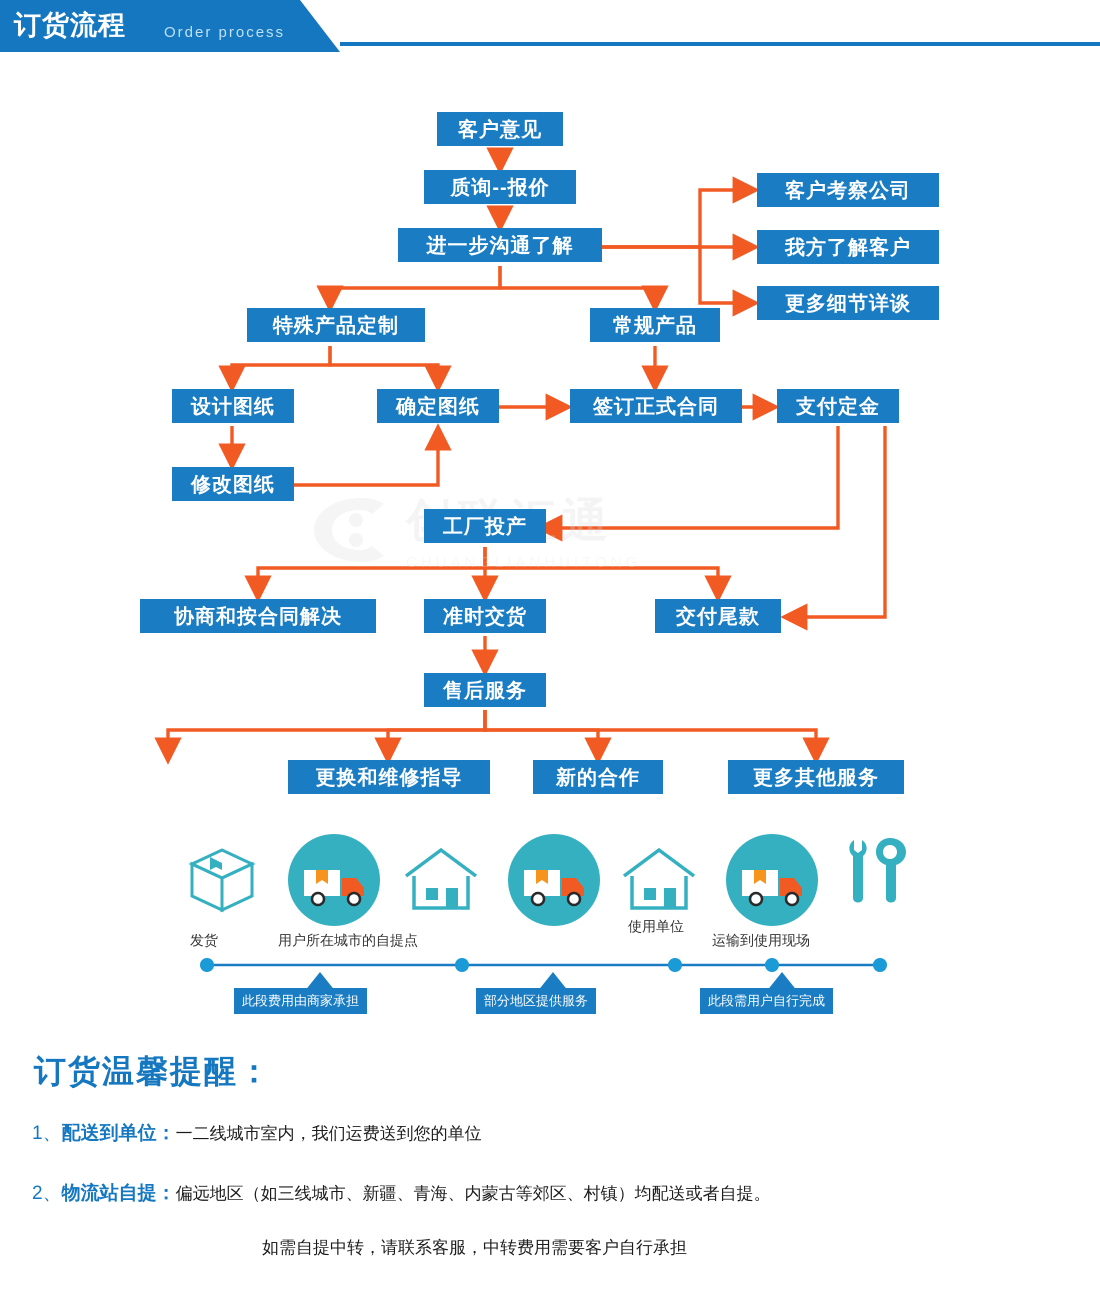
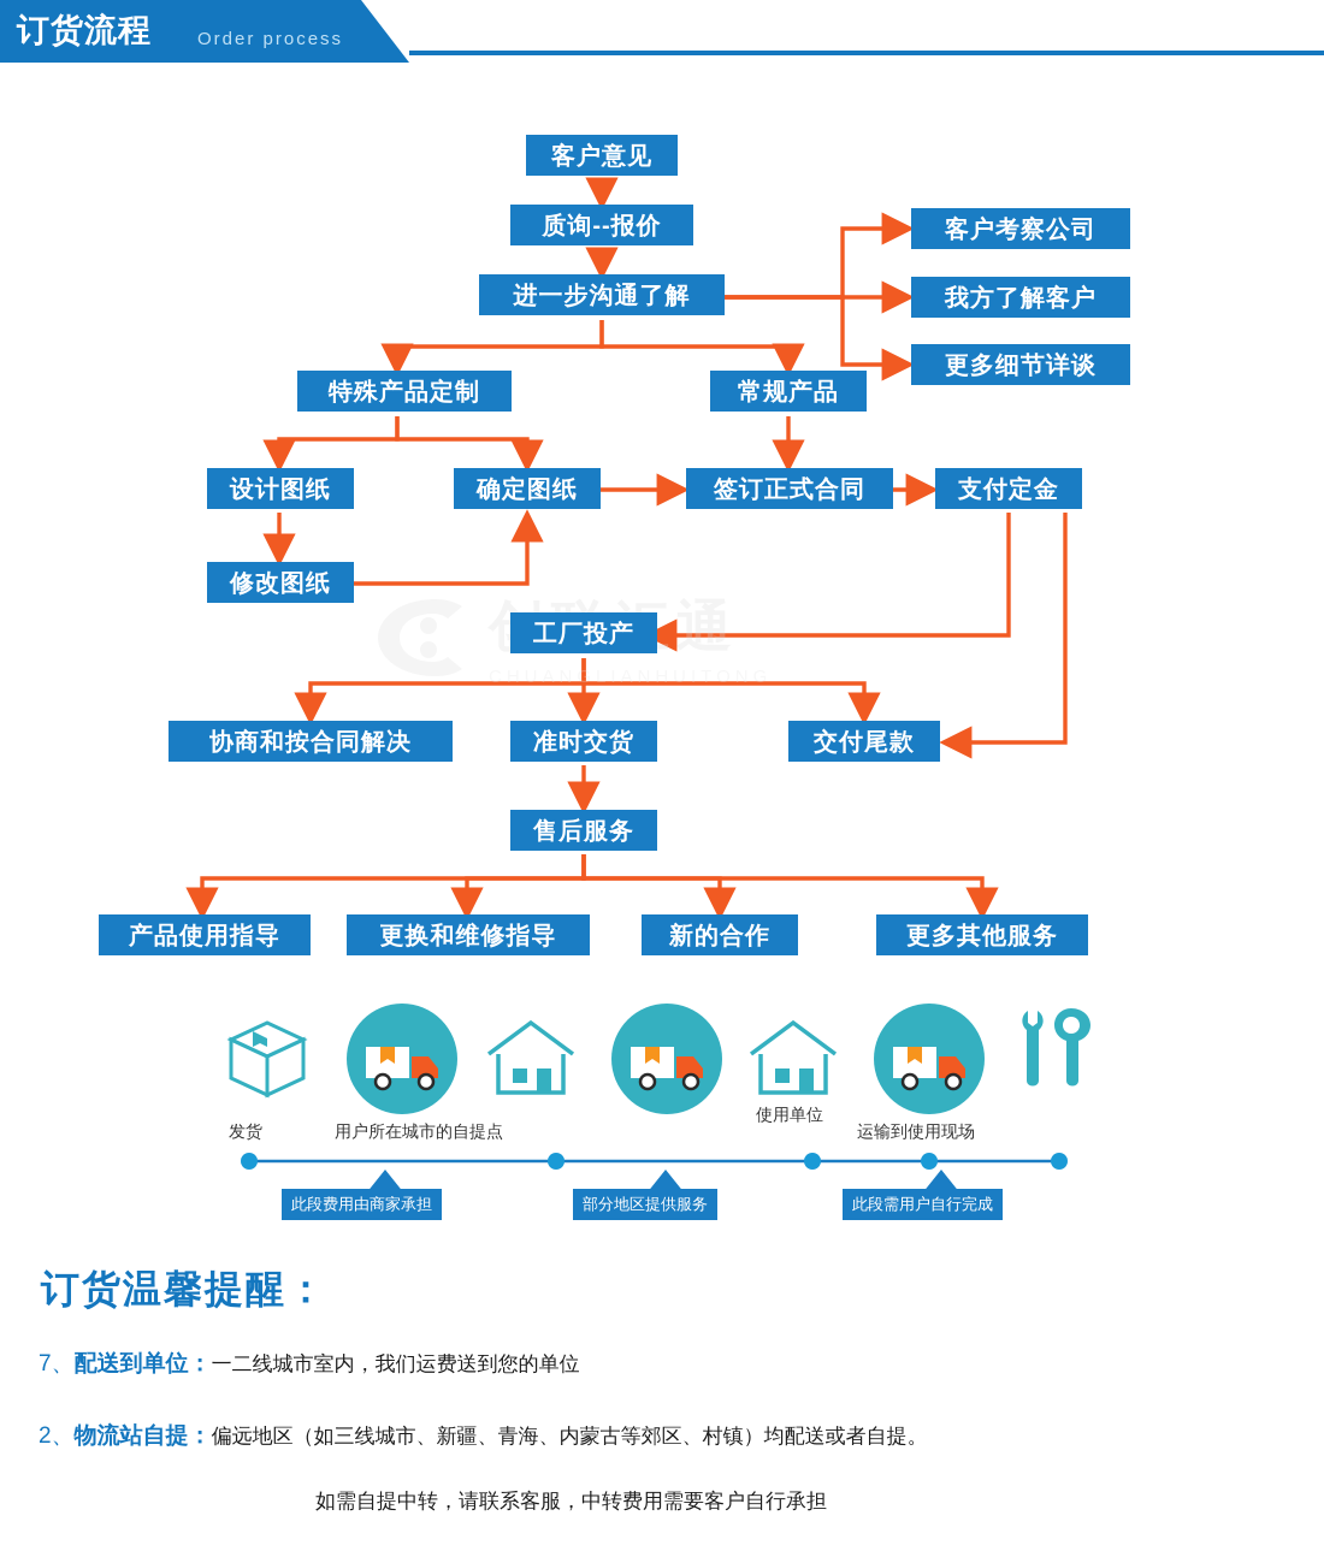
  订货流程
  Order process
  CHUANGLIANHUITONG
  客户意见
  质询--报价
  进一步沟通了解
  客户考察公司
  我方了解客户
  更多细节详谈
  特殊产品定制
  常规产品
  设计图纸
  确定图纸
  签订正式合同
  支付定金
  修改图纸
  工厂投产
  协商和按合同解决
  准时交货
  交付尾款
  售后服务
+ 产品使用指导
  更换和维修指导
  新的合作
  更多其他服务
  发货
  用户所在城市的自提点
  使用单位
  运输到使用现场
  此段费用由商家承担
  部分地区提供服务
  此段需用户自行完成
  订货温馨提醒：
- 1、配送到单位：一二线城市室内，我们运费送到您的单位
+ 7、配送到单位：一二线城市室内，我们运费送到您的单位
  2、物流站自提：偏远地区（如三线城市、新疆、青海、内蒙古等郊区、村镇）均配送或者自提。
  如需自提中转，请联系客服，中转费用需要客户自行承担
